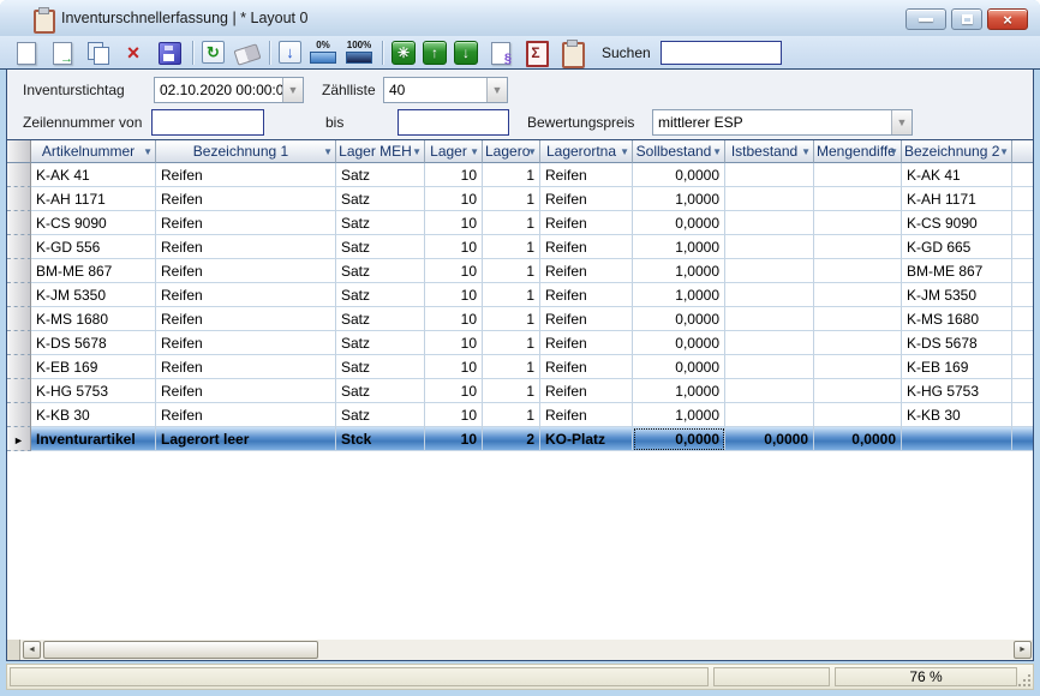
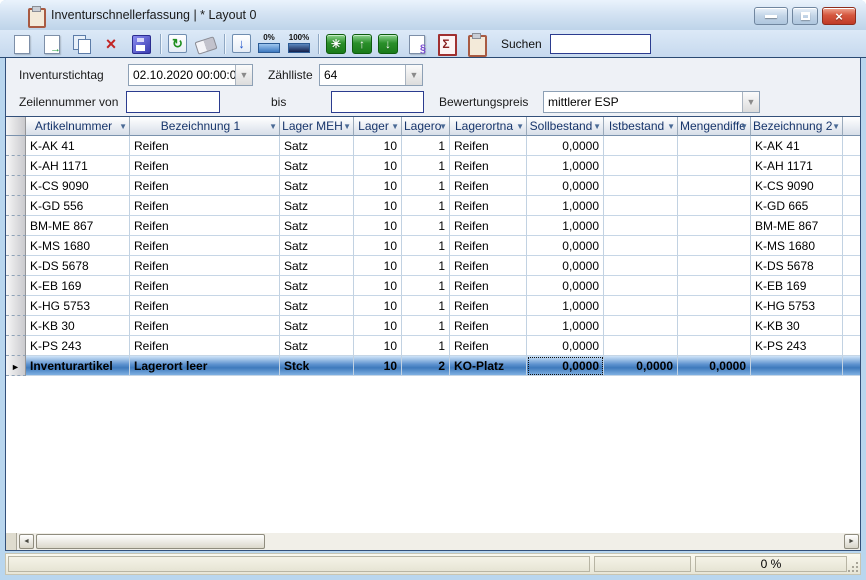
  Inventurschnellerfassung | * Layout 0
  ×
  →
  ×
  ↻
  ↓
  0%
  100%
  ✳
  ↑
  ↓
  §
  Σ
  Suchen
  Inventurstichtag
  02.10.2020 00:00:0
  ▼
  Zählliste
- 40
+ 64
  ▼
  Zeilennummer von
  bis
  Bewertungspreis
  mittlerer ESP
  ▼
  	Artikelnummer ▼	Bezeichnung 1 ▼	Lager MEH▼	Lager ▼	Lagero▼	Lagerortna ▼	Sollbestand▼	Istbestand ▼	Mengendiffe▼	Bezeichnung 2▼
  	K-AK 41	Reifen	Satz	10	1	Reifen	0,0000			K-AK 41
  	K-AH 1171	Reifen	Satz	10	1	Reifen	1,0000			K-AH 1171
  	K-CS 9090	Reifen	Satz	10	1	Reifen	0,0000			K-CS 9090
  	K-GD 556	Reifen	Satz	10	1	Reifen	1,0000			K-GD 665
  	BM-ME 867	Reifen	Satz	10	1	Reifen	1,0000			BM-ME 867
- 	K-JM 5350	Reifen	Satz	10	1	Reifen	1,0000			K-JM 5350
  	K-MS 1680	Reifen	Satz	10	1	Reifen	0,0000			K-MS 1680
  	K-DS 5678	Reifen	Satz	10	1	Reifen	0,0000			K-DS 5678
  	K-EB 169	Reifen	Satz	10	1	Reifen	0,0000			K-EB 169
  	K-HG 5753	Reifen	Satz	10	1	Reifen	1,0000			K-HG 5753
  	K-KB 30	Reifen	Satz	10	1	Reifen	1,0000			K-KB 30
+ 	K-PS 243	Reifen	Satz	10	1	Reifen	0,0000			K-PS 243
  ►	Inventurartikel	Lagerort leer	Stck	10	2	KO-Platz	0,0000	0,0000	0,0000
- 76 %
+ 0 %
